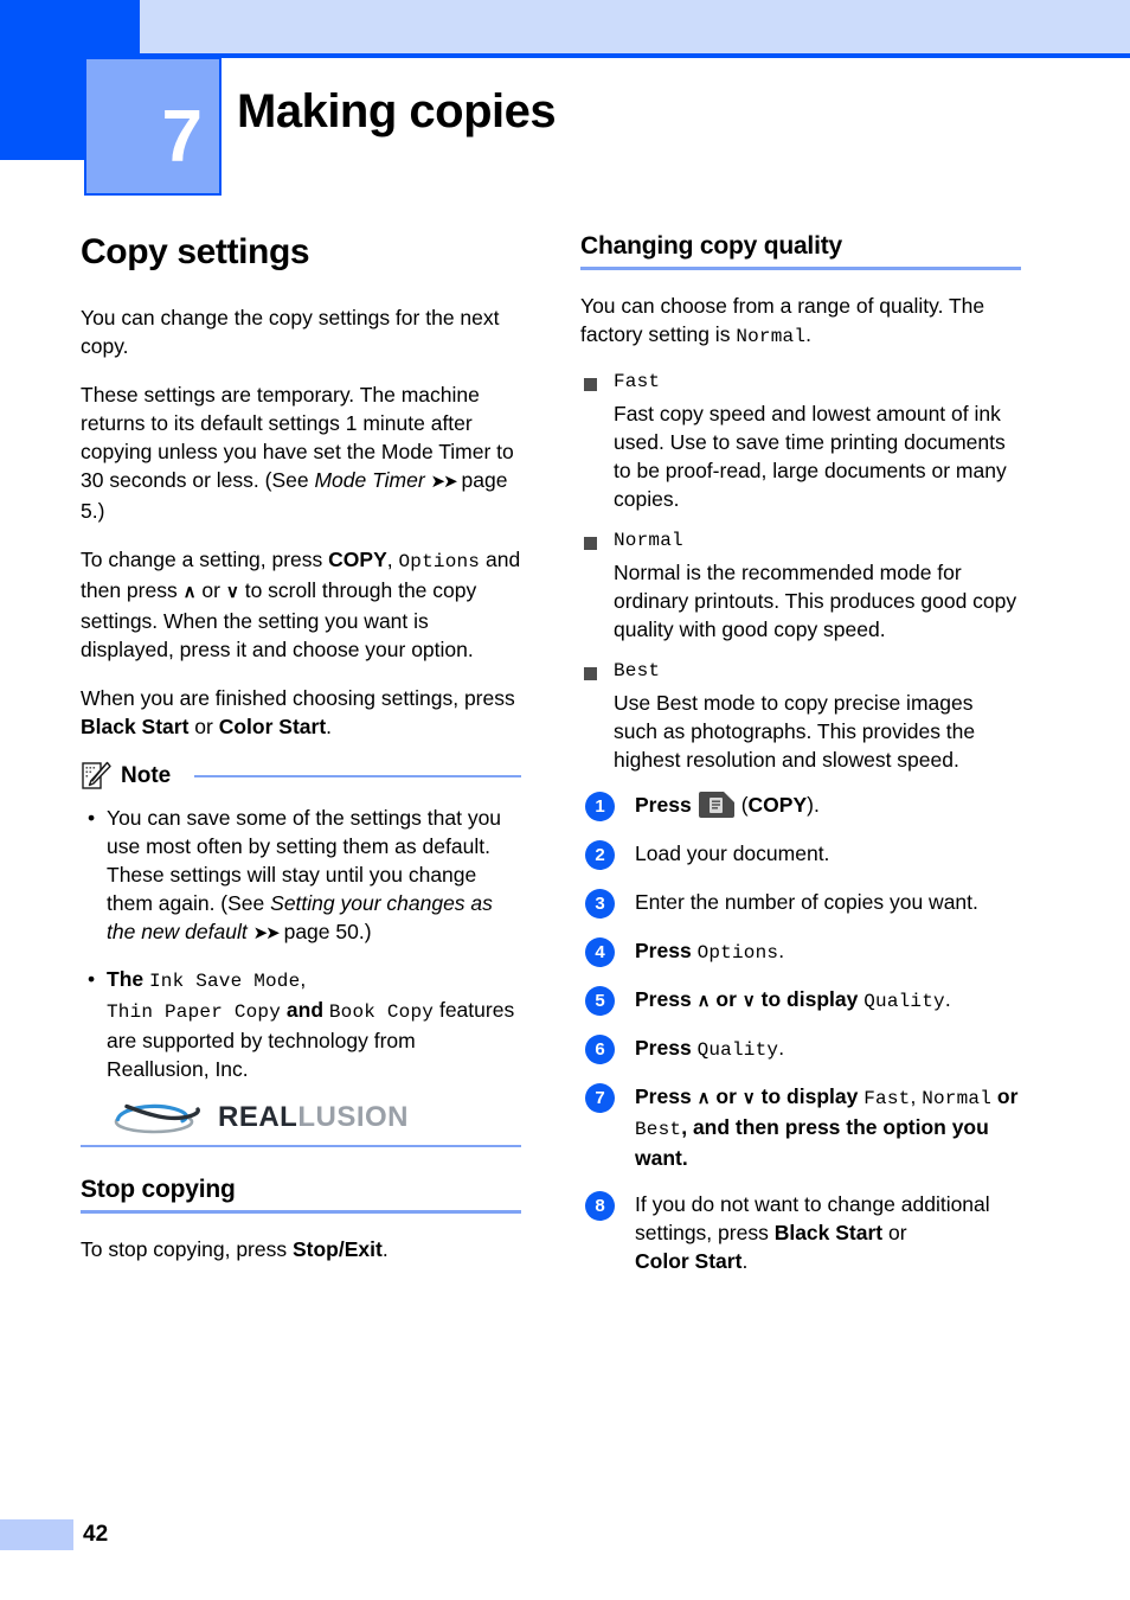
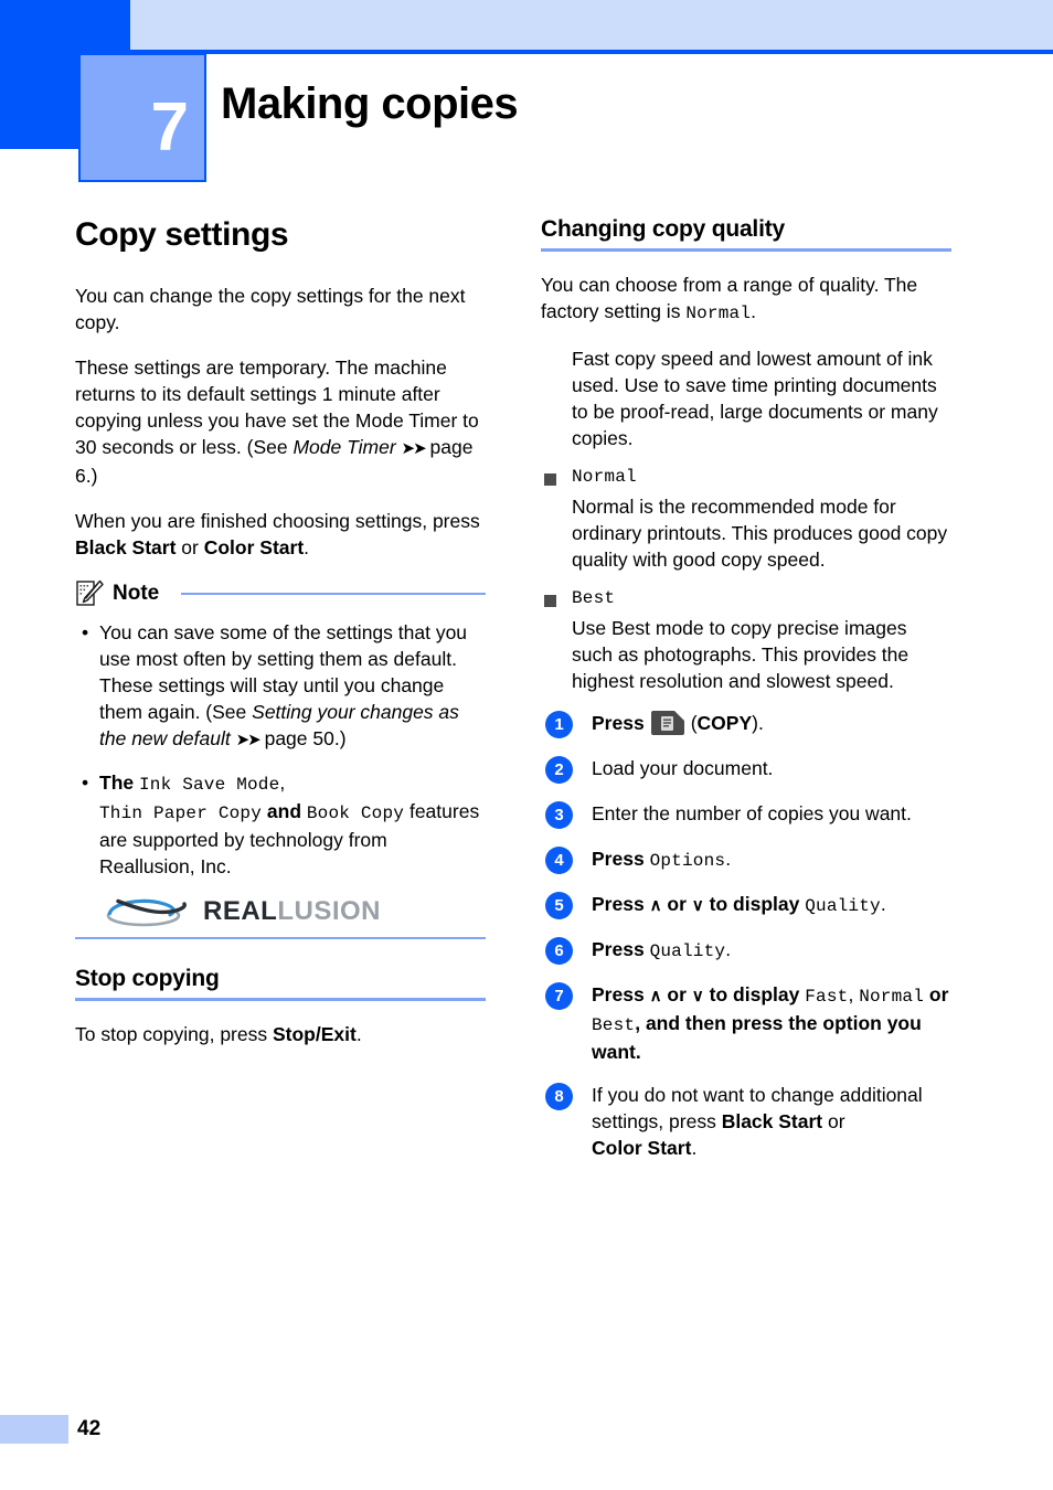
  7
  Making copies
  Copy settings
  You can change the copy settings for the next copy.
- These settings are temporary. The machine returns to its default settings 1 minute after copying unless you have set the Mode Timer to 30 seconds or less. (See Mode Timer ➤➤ page 5.)
+ These settings are temporary. The machine returns to its default settings 1 minute after copying unless you have set the Mode Timer to 30 seconds or less. (See Mode Timer ➤➤ page 6.)
- To change a setting, press COPY, Options and then press ∧ or ∨ to scroll through the copy settings. When the setting you want is displayed, press it and choose your option.
  When you are finished choosing settings, press Black Start or Color Start.
  Note
  •
  You can save some of the settings that you use most often by setting them as default. These settings will stay until you change them again. (See Setting your changes as the new default ➤➤ page 50.)
  •
  The Ink Save Mode,
  Thin Paper Copy and Book Copy features are supported by technology from Reallusion, Inc.
  REALLUSION
  Stop copying
  To stop copying, press Stop/Exit.
  Changing copy quality
  You can choose from a range of quality. The factory setting is Normal.
- Fast
  Fast copy speed and lowest amount of ink used. Use to save time printing documents to be proof-read, large documents or many copies.
  Normal
  Normal is the recommended mode for ordinary printouts. This produces good copy quality with good copy speed.
  Best
  Use Best mode to copy precise images such as photographs. This provides the highest resolution and slowest speed.
  1
  Press (COPY).
  2
  Load your document.
  3
  Enter the number of copies you want.
  4
  Press Options.
  5
  Press ∧ or ∨ to display Quality.
  6
  Press Quality.
  7
  Press ∧ or ∨ to display Fast, Normal or Best, and then press the option you want.
  8
  If you do not want to change additional settings, press Black Start or
  Color Start.
  42
